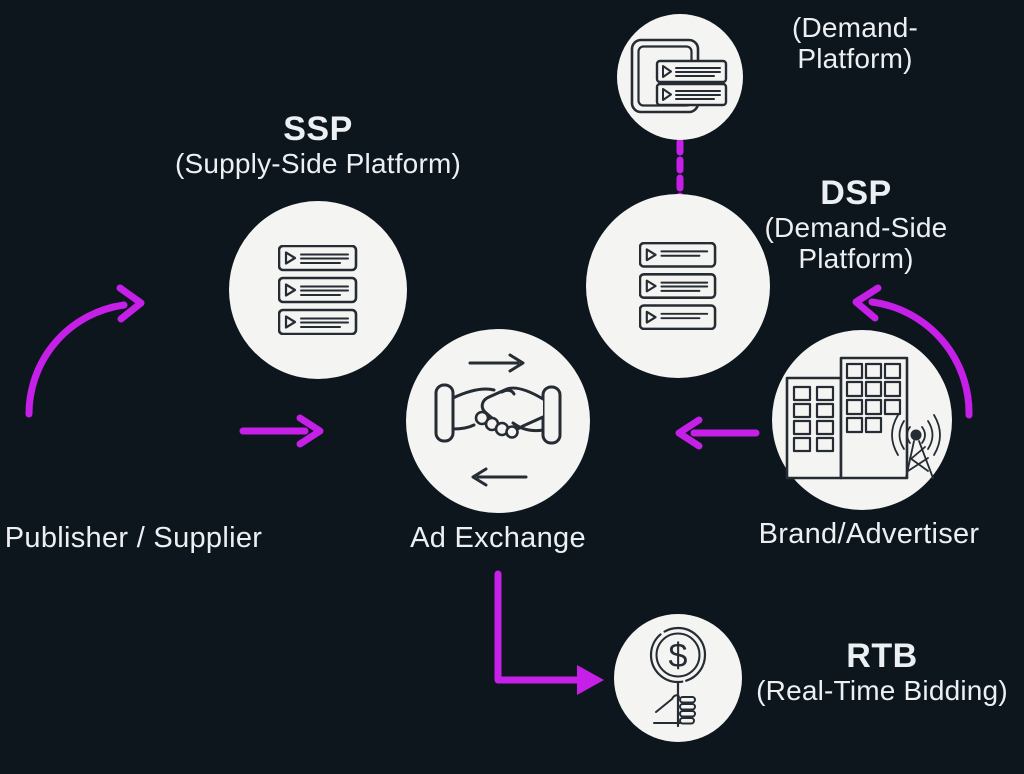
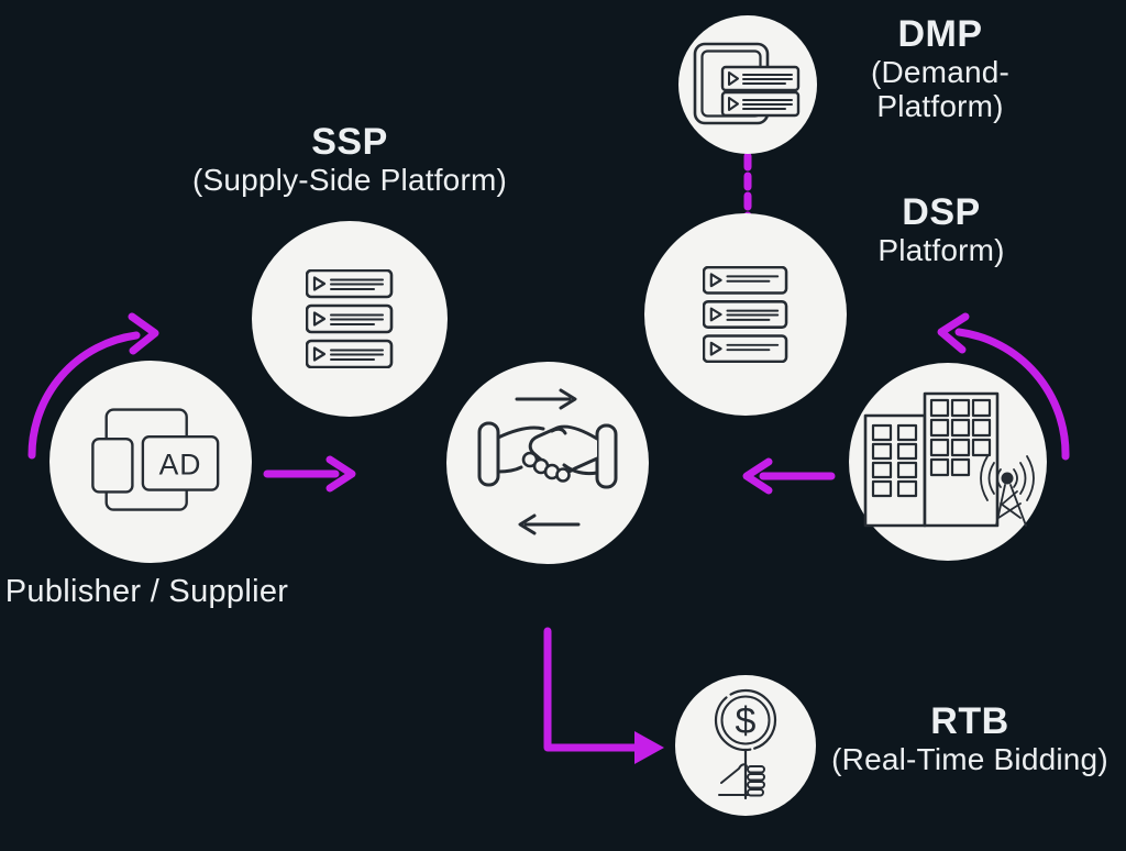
  SSP
  (Supply-Side Platform)
+ DMP
  (Demand-
  Platform)
  DSP
- (Demand-Side
  Platform)
+ AD
  Publisher / Supplier
- Ad Exchange
- Brand/Advertiser
  $
  RTB
  (Real-Time Bidding)
